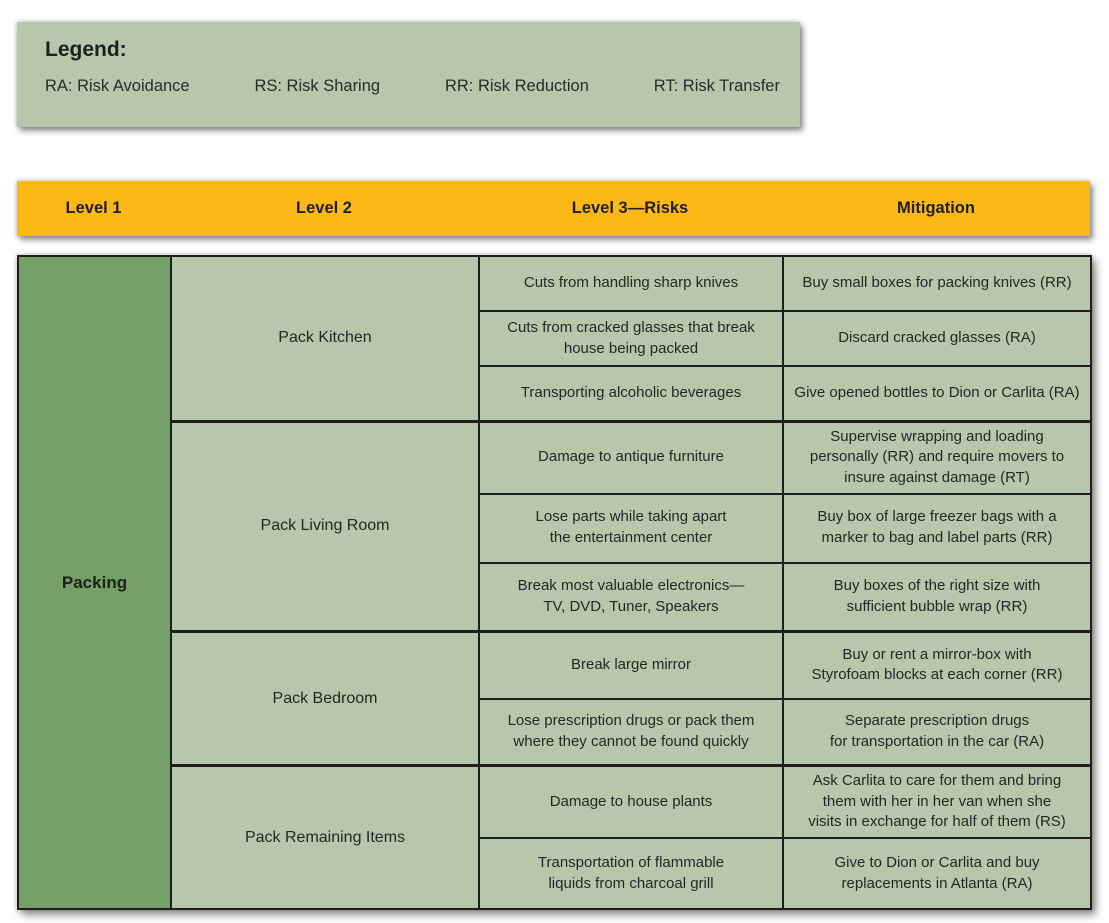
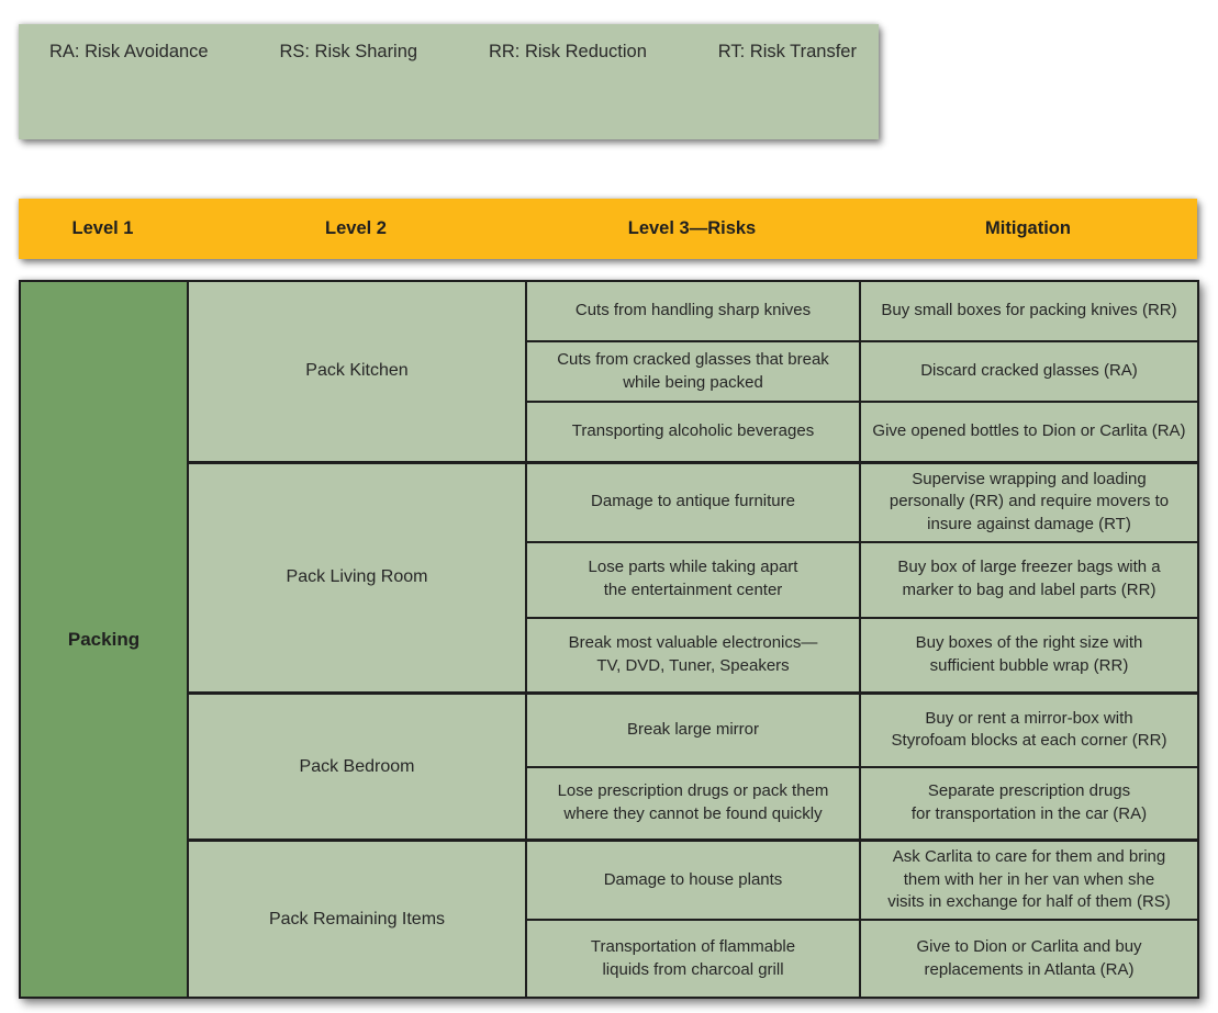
- Legend:
  RA: Risk Avoidance
  RS: Risk Sharing
  RR: Risk Reduction
  RT: Risk Transfer
  Level 1
  Level 2
  Level 3—Risks
  Mitigation
  Packing	Pack Kitchen	Cuts from handling sharp knives	Buy small boxes for packing knives (RR)
- Cuts from cracked glasses that break house being packed	Discard cracked glasses (RA)
+ Cuts from cracked glasses that break while being packed	Discard cracked glasses (RA)
  Transporting alcoholic beverages	Give opened bottles to Dion or Carlita (RA)
  Pack Living Room	Damage to antique furniture	Supervise wrapping and loading personally (RR) and require movers to insure against damage (RT)
  Lose parts while taking apart the entertainment center	Buy box of large freezer bags with a marker to bag and label parts (RR)
  Break most valuable electronics— TV, DVD, Tuner, Speakers	Buy boxes of the right size with sufficient bubble wrap (RR)
  Pack Bedroom	Break large mirror	Buy or rent a mirror-box with Styrofoam blocks at each corner (RR)
  Lose prescription drugs or pack them where they cannot be found quickly	Separate prescription drugs for transportation in the car (RA)
  Pack Remaining Items	Damage to house plants	Ask Carlita to care for them and bring them with her in her van when she visits in exchange for half of them (RS)
  Transportation of flammable liquids from charcoal grill	Give to Dion or Carlita and buy replacements in Atlanta (RA)
